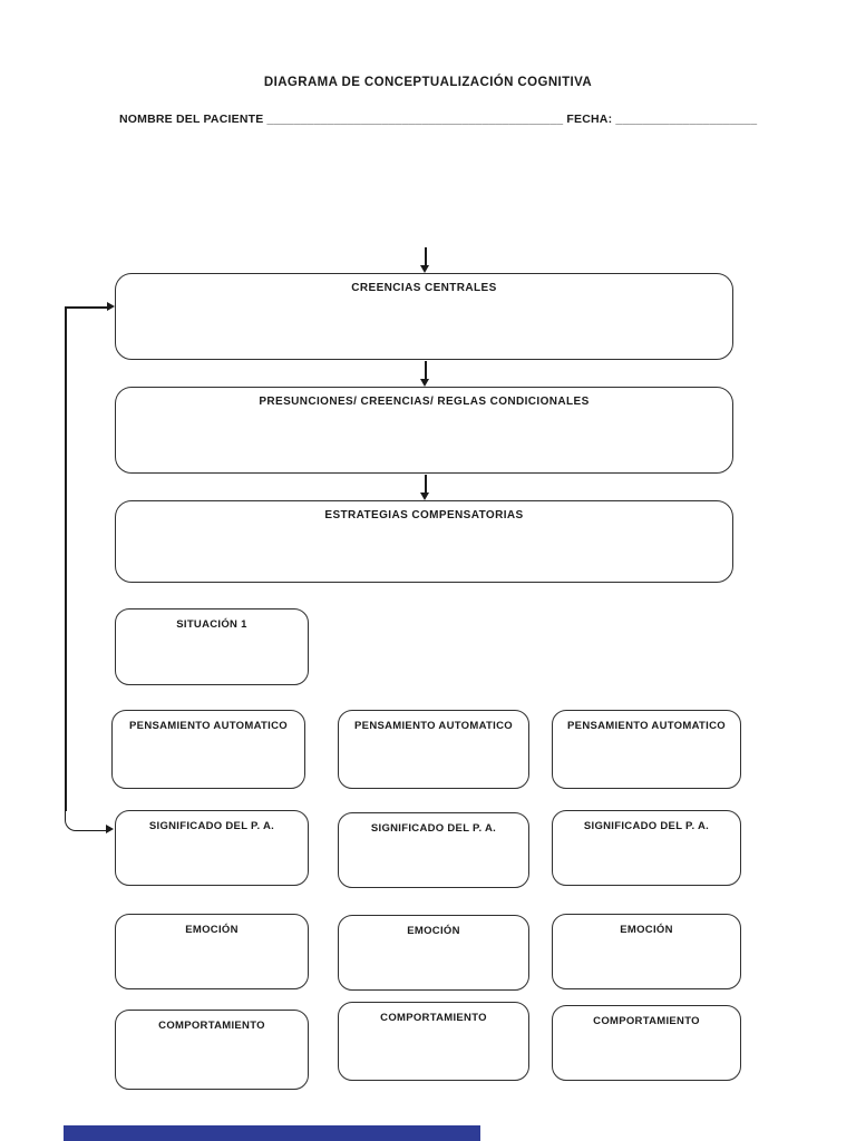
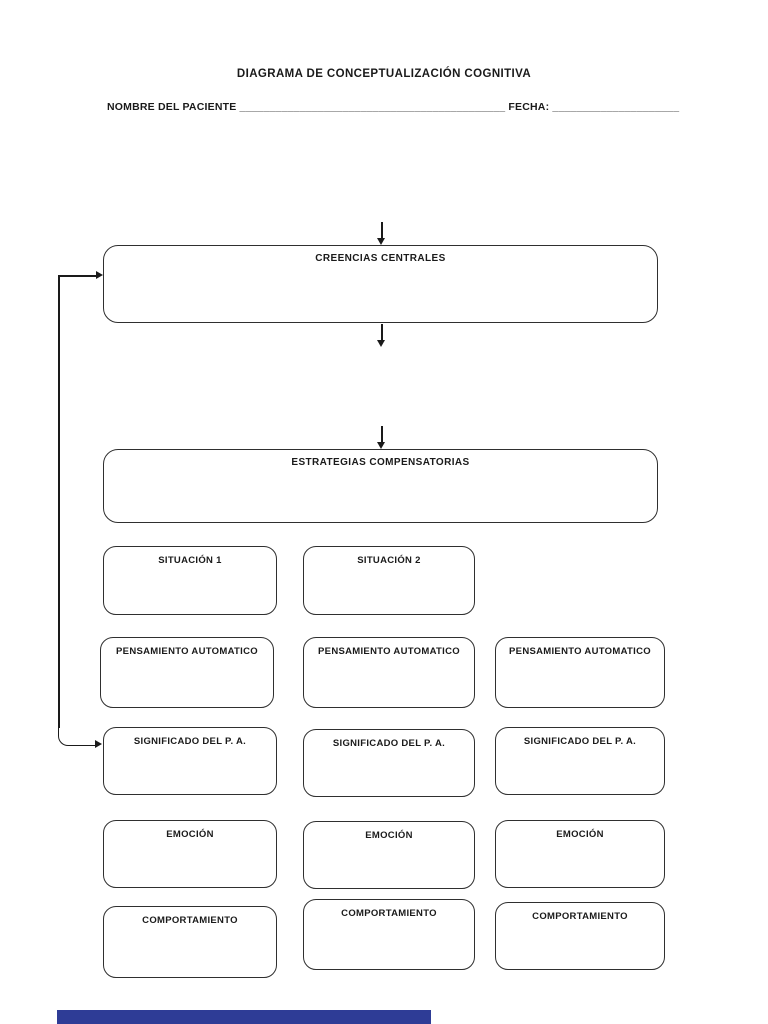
  DIAGRAMA DE CONCEPTUALIZACIÓN COGNITIVA
  NOMBRE DEL PACIENTE ____________________________________________ FECHA: _____________________
  CREENCIAS CENTRALES
- PRESUNCIONES/ CREENCIAS/ REGLAS CONDICIONALES
  ESTRATEGIAS COMPENSATORIAS
  SITUACIÓN 1
+ SITUACIÓN 2
  PENSAMIENTO AUTOMATICO
  PENSAMIENTO AUTOMATICO
  PENSAMIENTO AUTOMATICO
  SIGNIFICADO DEL P. A.
  SIGNIFICADO DEL P. A.
  SIGNIFICADO DEL P. A.
  EMOCIÓN
  EMOCIÓN
  EMOCIÓN
  COMPORTAMIENTO
  COMPORTAMIENTO
  COMPORTAMIENTO
